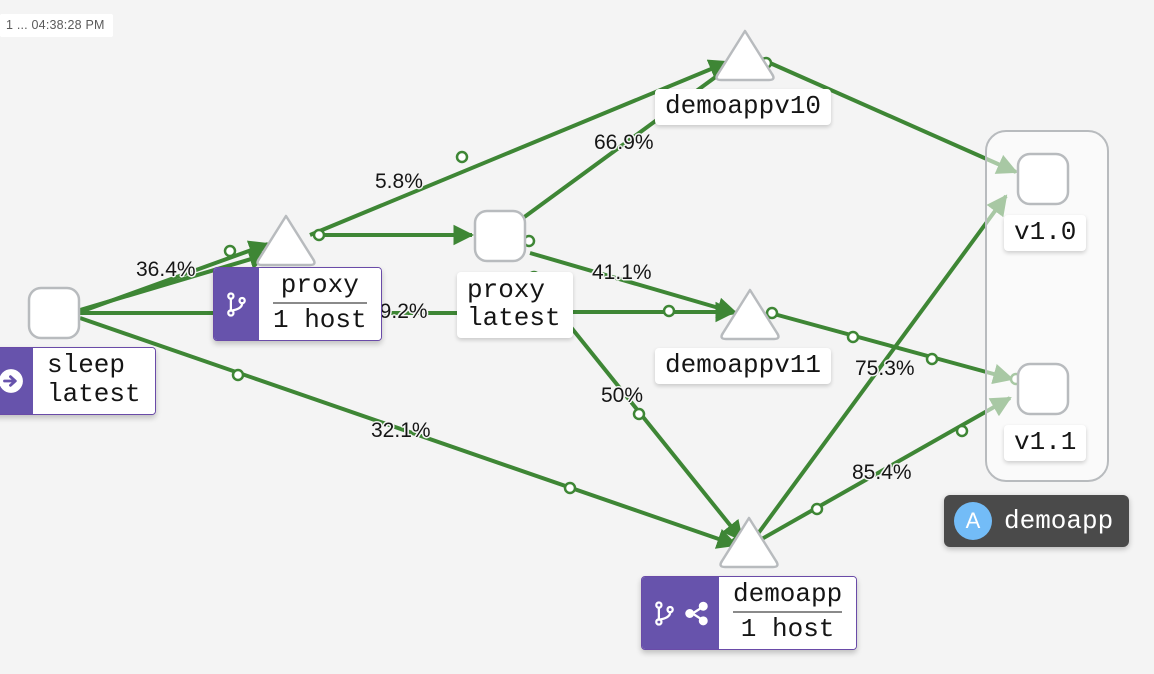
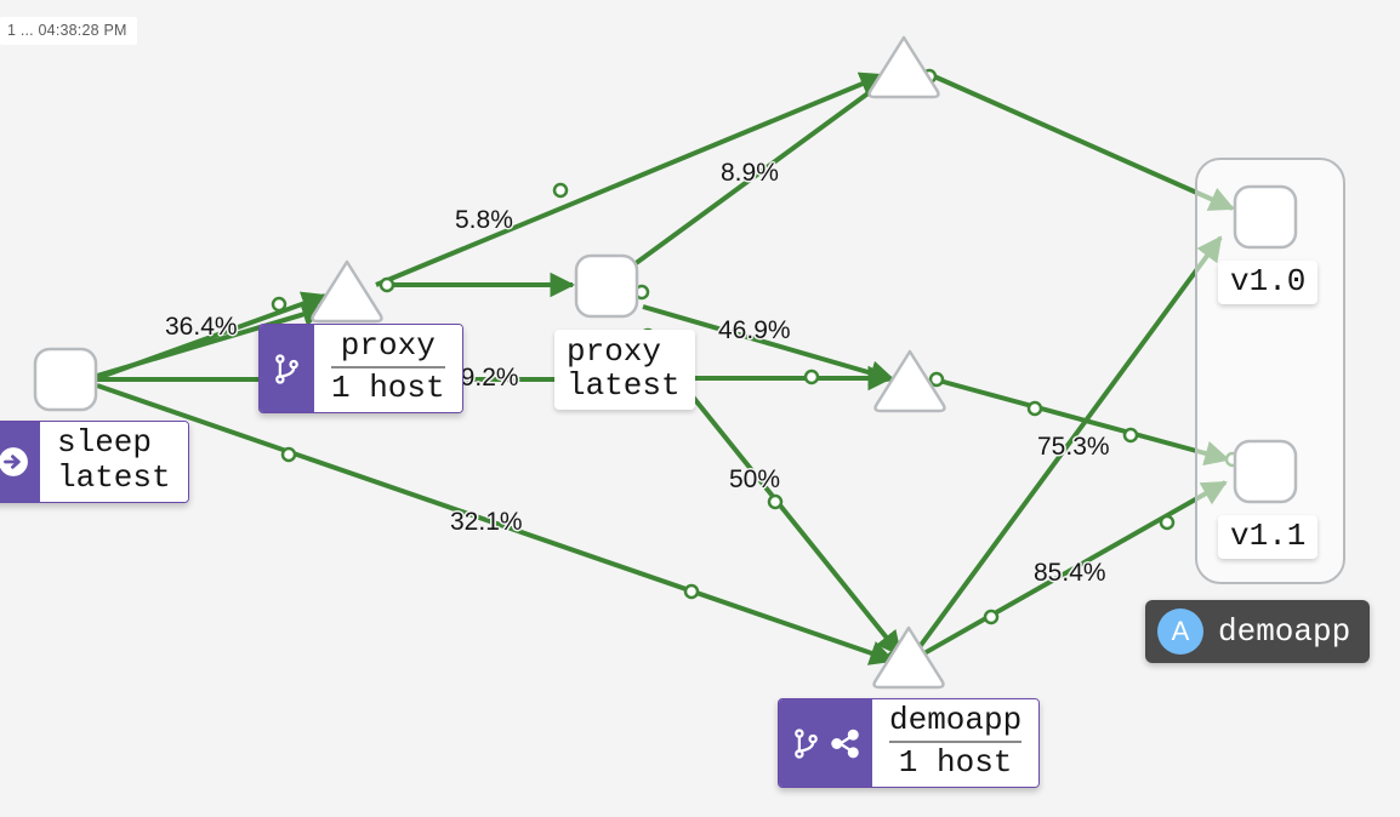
  1 ... 04:38:28 PM
  36.4%
  5.8%
  9.2%
- 66.9%
+ 8.9%
- 41.1%
+ 46.9%
  50%
  32.1%
  75.3%
  85.4%
  proxy
  latest
- demoappv10
- demoappv11
  v1.0
  v1.1
  sleep
  latest
  proxy
  1 host
  demoapp
  1 host
  A
  demoapp
